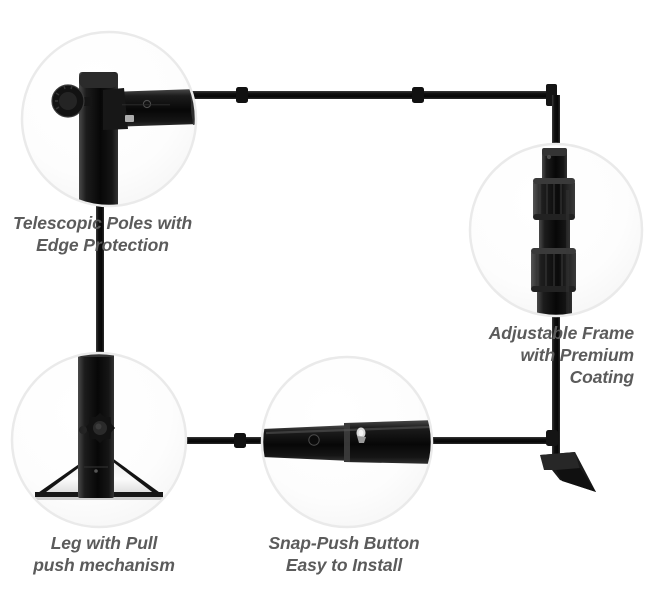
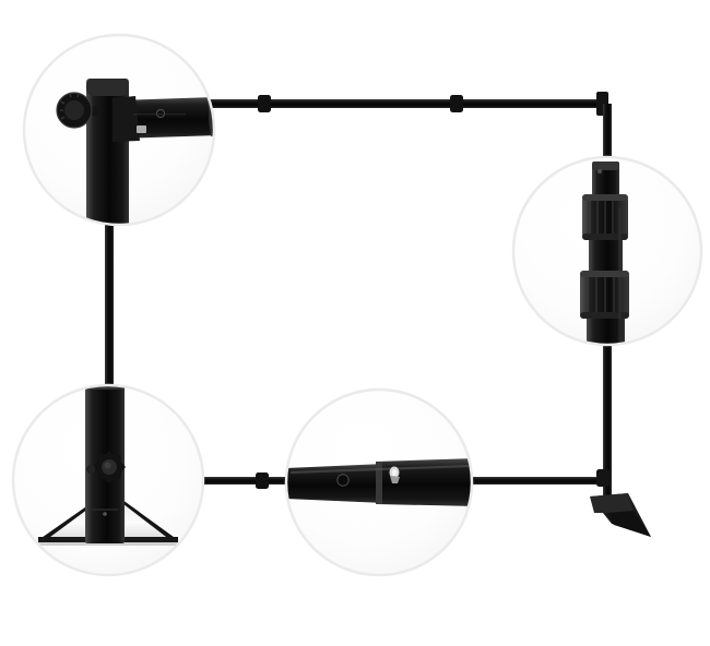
- Telescopic Poles with
- Edge Protection
- Adjustable Frame
- with Premium
- Coating
- Leg with Pull
- push mechanism
- Snap-Push Button
- Easy to Install
